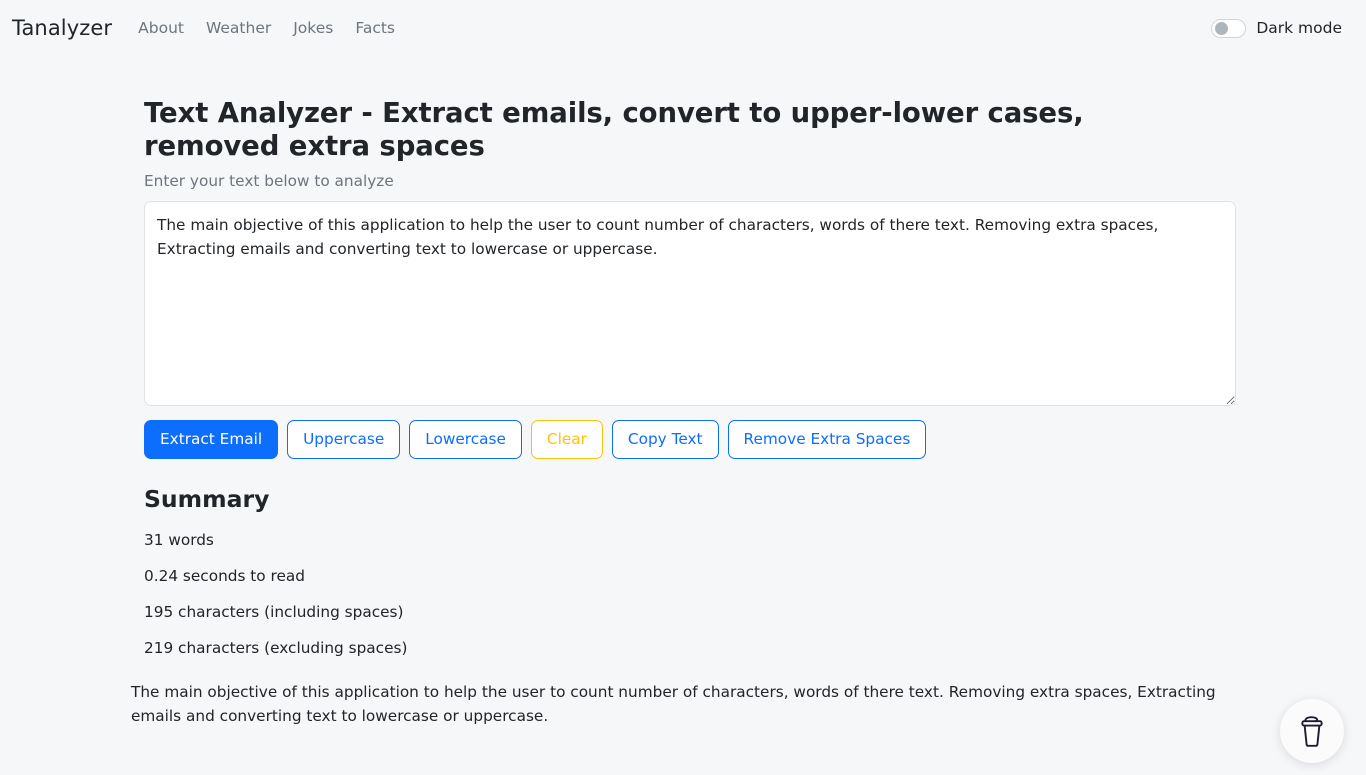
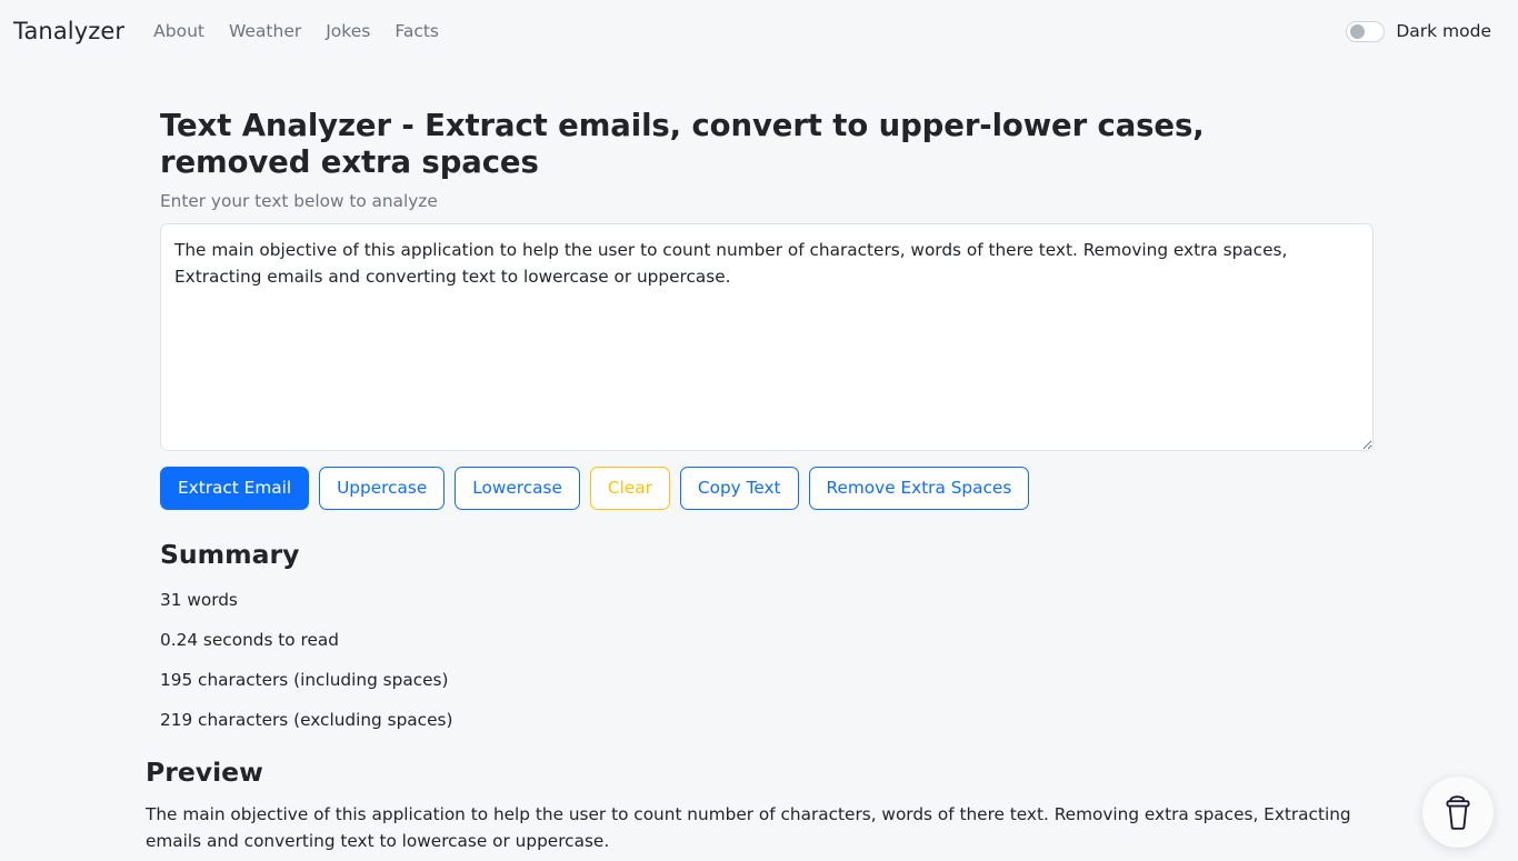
  Tanalyzer
  About
  Weather
  Jokes
  Facts
  Dark mode
  Text Analyzer - Extract emails, convert to upper-lower cases, removed extra spaces
  Enter your text below to analyze
  Extract Email
  Uppercase
  Lowercase
  Clear
  Copy Text
  Remove Extra Spaces
  Summary
  31 words
  0.24 seconds to read
  195 characters (including spaces)
  219 characters (excluding spaces)
+ Preview
  The main objective of this application to help the user to count number of characters, words of there text. Removing extra spaces, Extracting emails and converting text to lowercase or uppercase.
